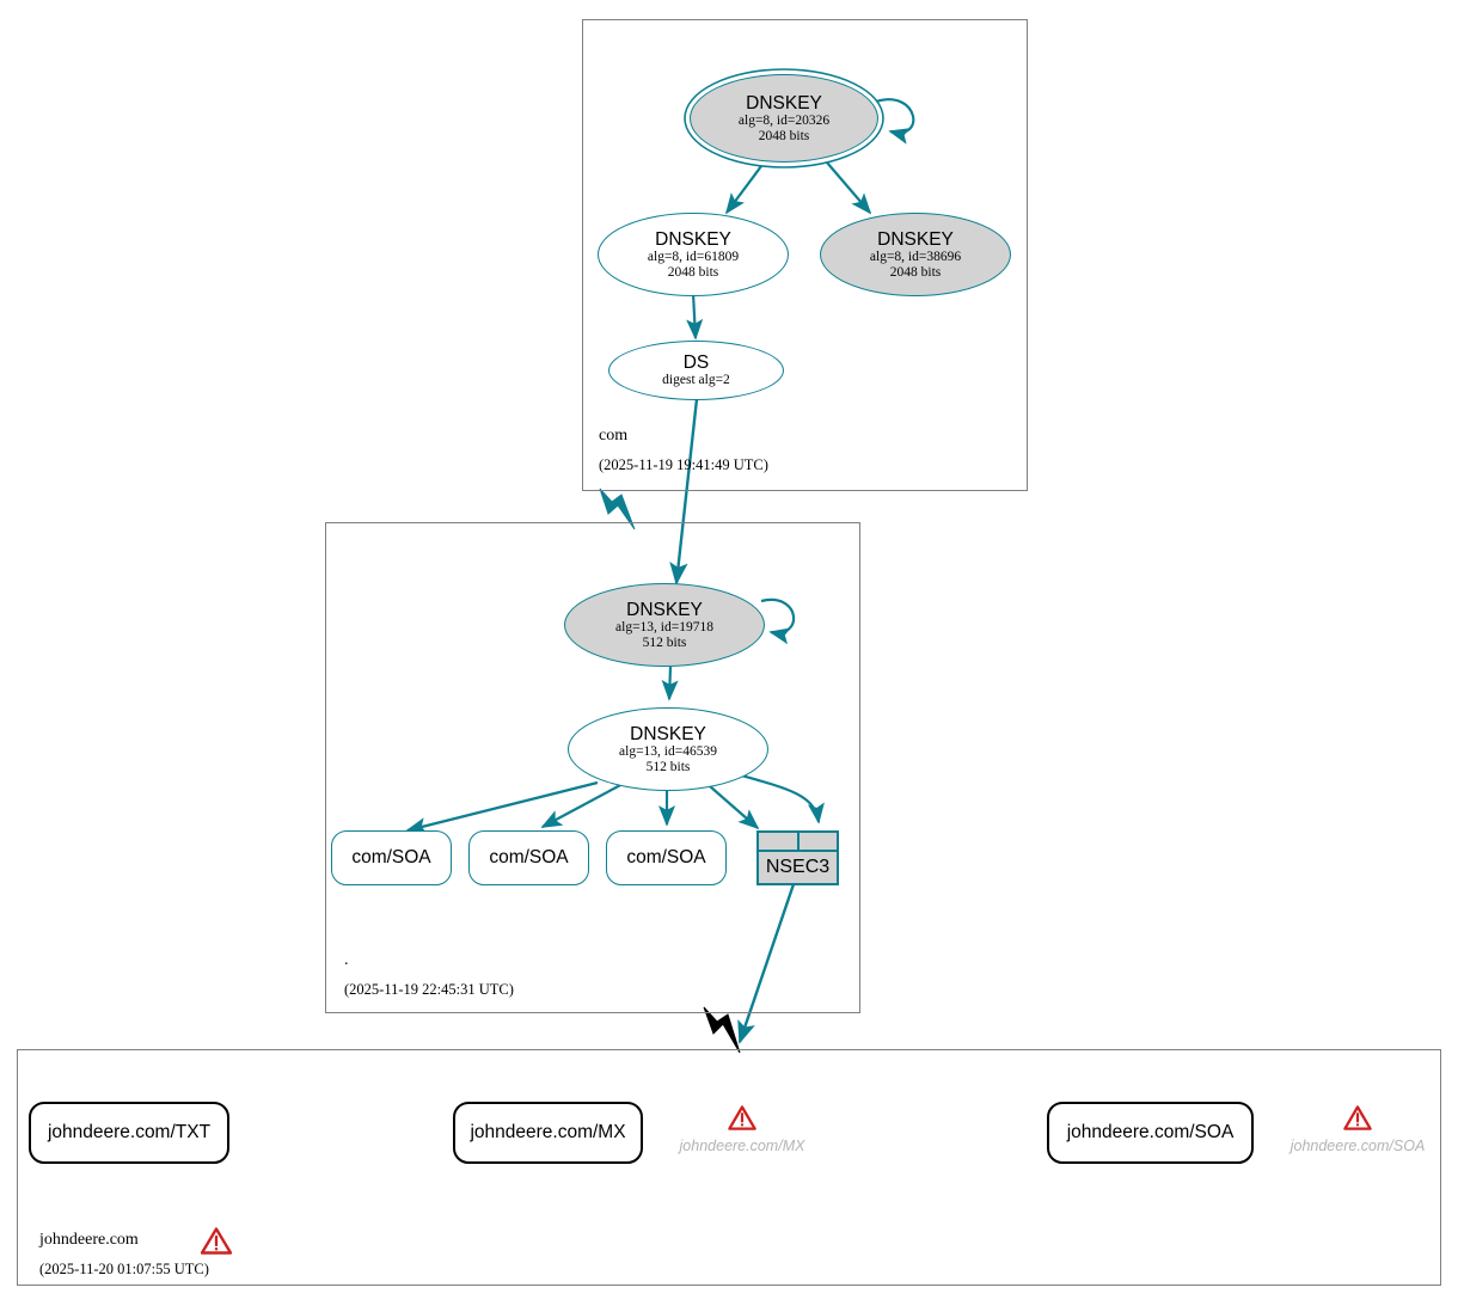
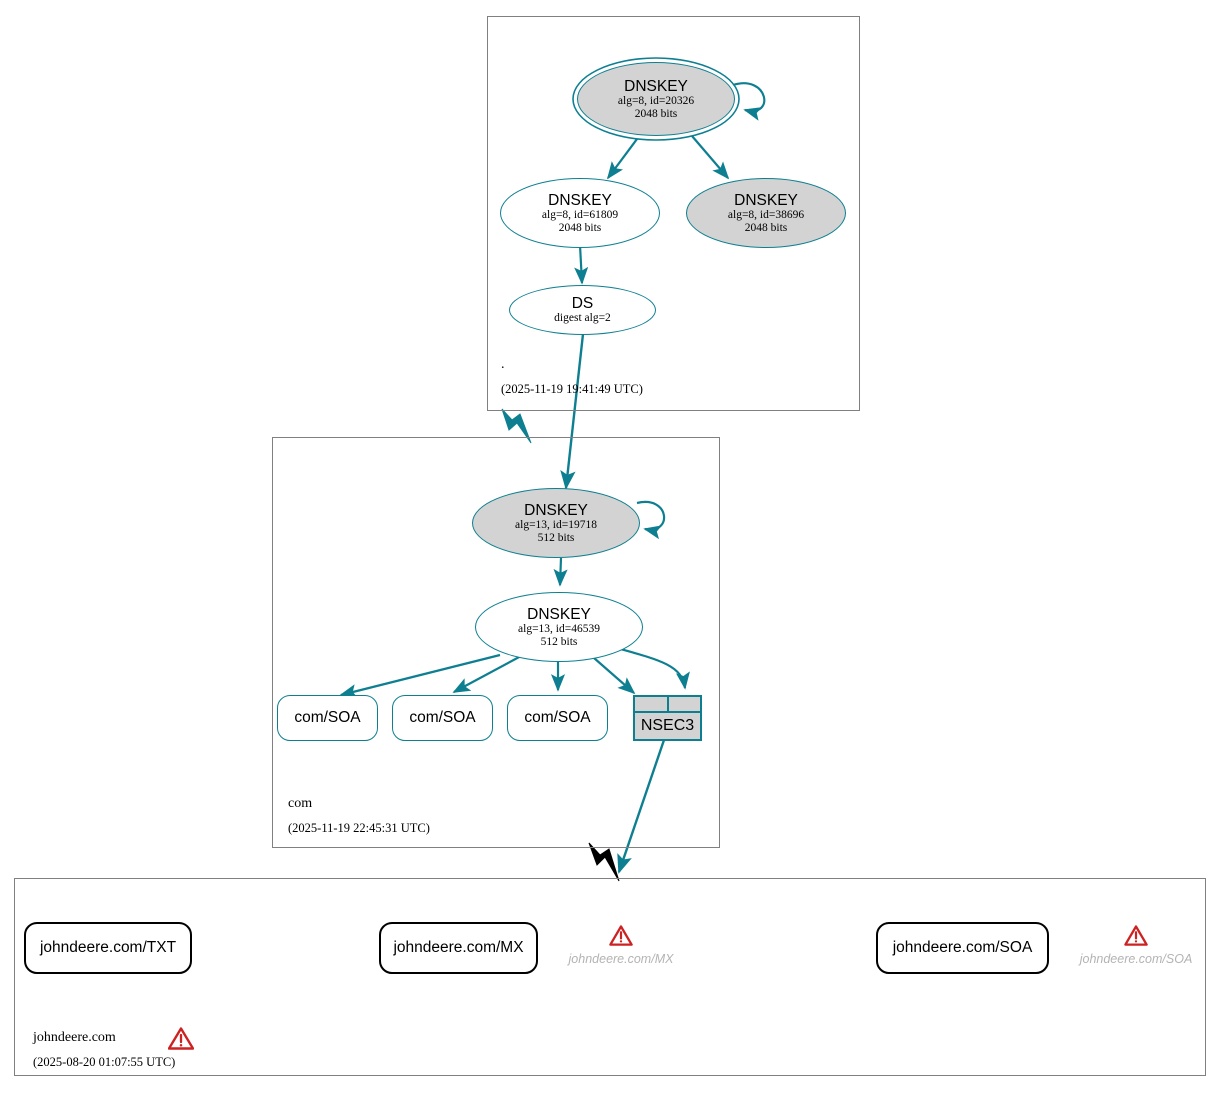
- com
+ .
  (2025-11-19 19:41:49 UTC)
- .
+ com
  (2025-11-19 22:45:31 UTC)
  johndeere.com
- (2025-11-20 01:07:55 UTC)
+ (2025-08-20 01:07:55 UTC)
  DNSKEY
  alg=8, id=20326
  2048 bits
  DNSKEY
  alg=8, id=61809
  2048 bits
  DNSKEY
  alg=8, id=38696
  2048 bits
  DS
  digest alg=2
  DNSKEY
  alg=13, id=19718
  512 bits
  DNSKEY
  alg=13, id=46539
  512 bits
  com/SOA
  com/SOA
  com/SOA
  NSEC3
  johndeere.com/TXT
  johndeere.com/MX
  johndeere.com/MX
  johndeere.com/SOA
  johndeere.com/SOA
